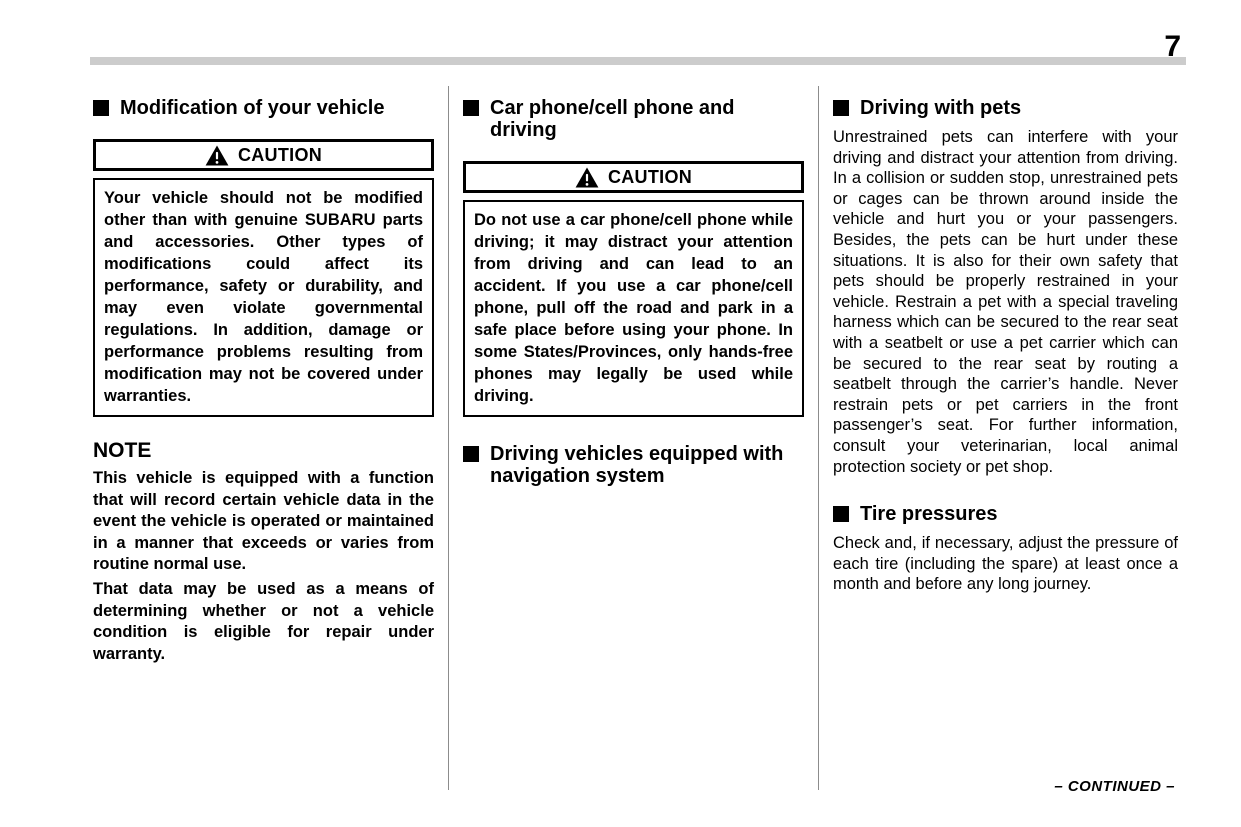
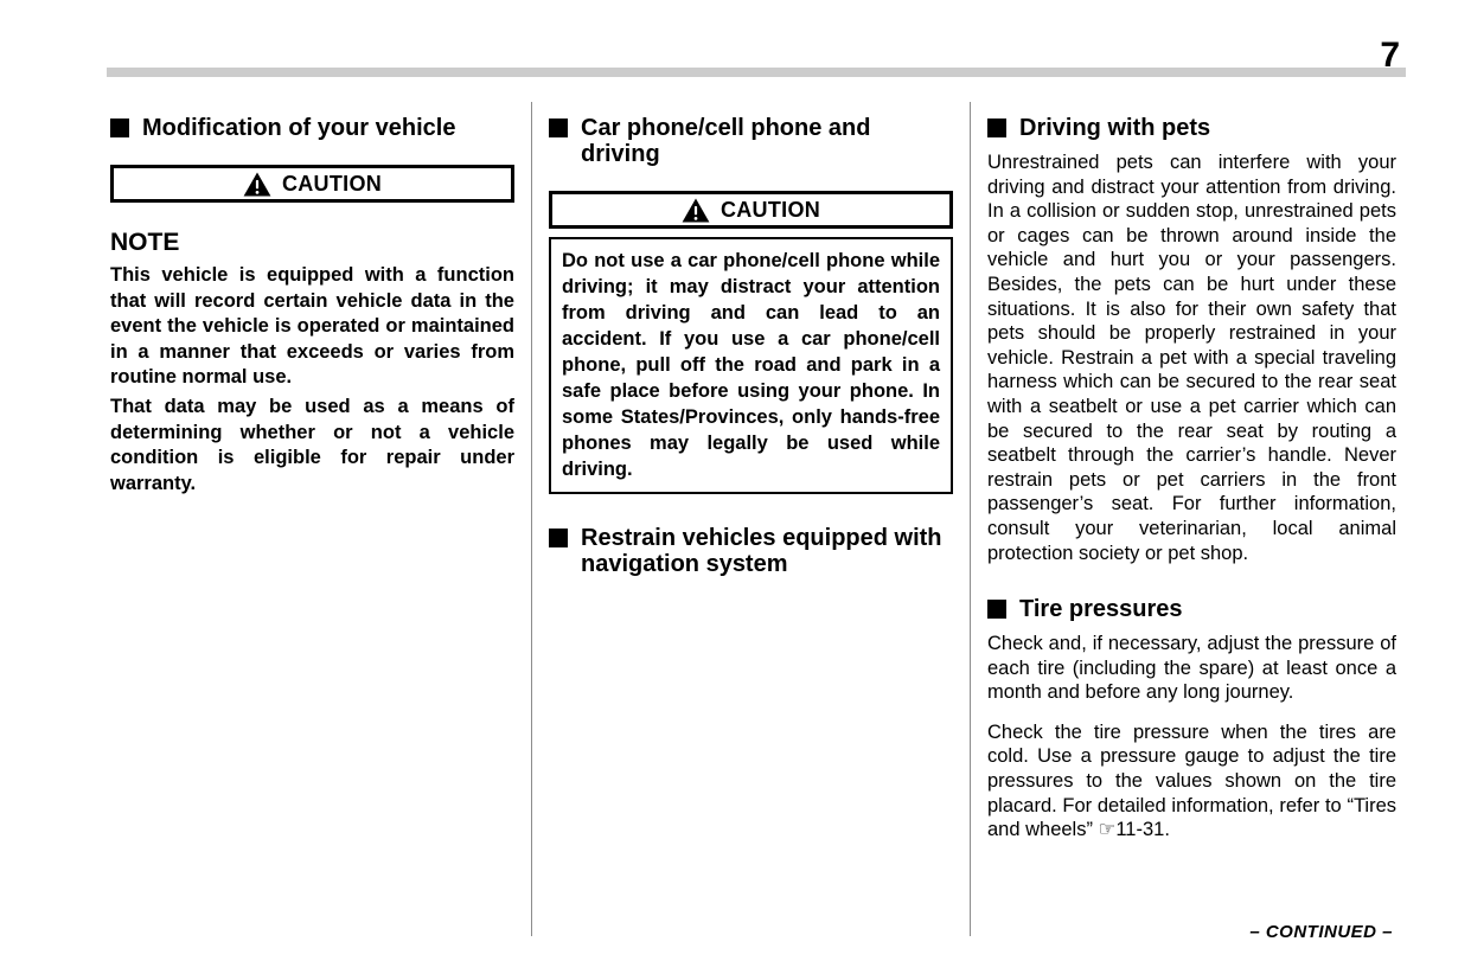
  7
  Modification of your vehicle
  CAUTION
- Your vehicle should not be modified other than with genuine SUBARU parts and accessories. Other types of modifications could affect its performance, safety or durability, and may even violate governmental regulations. In addition, damage or performance problems resulting from modification may not be covered under warranties.
  NOTE
  This vehicle is equipped with a function that will record certain vehicle data in the event the vehicle is operated or maintained in a manner that exceeds or varies from routine normal use.
  That data may be used as a means of determining whether or not a vehicle condition is eligible for repair under warranty.
  Car phone/cell phone and driving
  CAUTION
  Do not use a car phone/cell phone while driving; it may distract your attention from driving and can lead to an accident. If you use a car phone/cell phone, pull off the road and park in a safe place before using your phone. In some States/Provinces, only hands-free phones may legally be used while driving.
- Driving vehicles equipped with navigation system
+ Restrain vehicles equipped with navigation system
  Driving with pets
  Unrestrained pets can interfere with your driving and distract your attention from driving. In a collision or sudden stop, unrestrained pets or cages can be thrown around inside the vehicle and hurt you or your passengers. Besides, the pets can be hurt under these situations. It is also for their own safety that pets should be properly restrained in your vehicle. Restrain a pet with a special traveling harness which can be secured to the rear seat with a seatbelt or use a pet carrier which can be secured to the rear seat by routing a seatbelt through the carrier’s handle. Never restrain pets or pet carriers in the front passenger’s seat. For further information, consult your veterinarian, local animal protection society or pet shop.
  Tire pressures
  Check and, if necessary, adjust the pressure of each tire (including the spare) at least once a month and before any long journey.
+ Check the tire pressure when the tires are cold. Use a pressure gauge to adjust the tire pressures to the values shown on the tire placard. For detailed information, refer to “Tires and wheels” ☞11-31.
  – CONTINUED –
